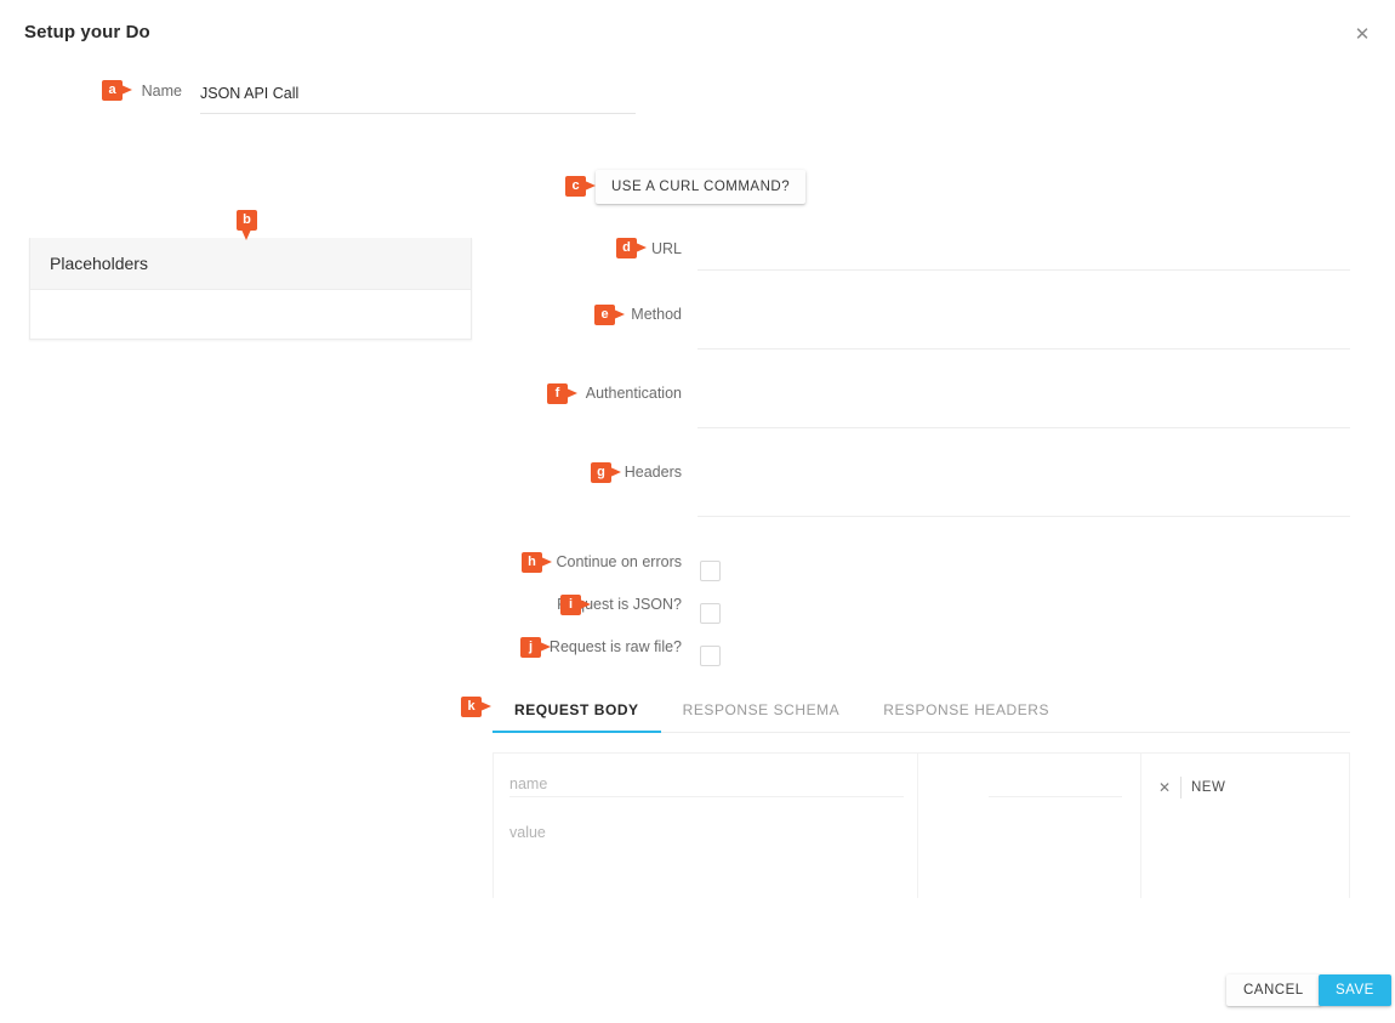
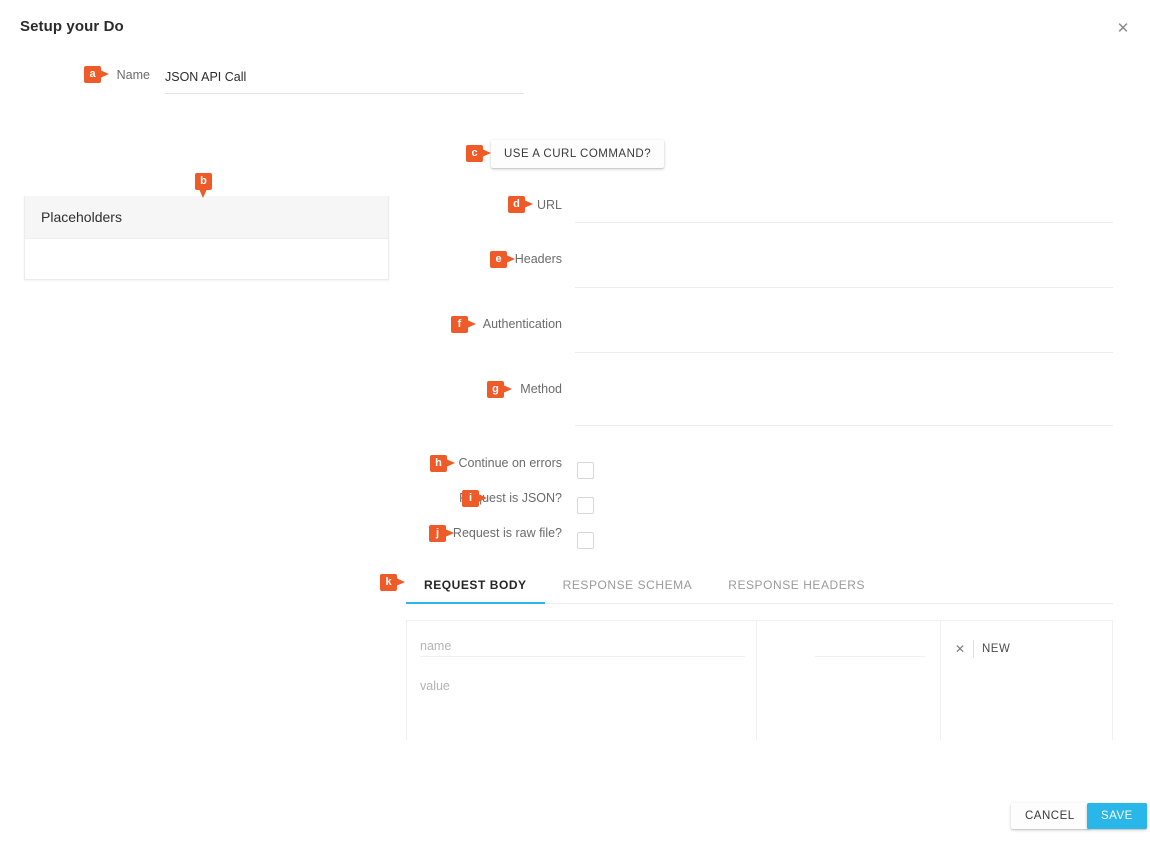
  Setup your Do
  ✕
  a
  Name
  JSON API Call
  b
  Placeholders
  c
  USE A CURL COMMAND?
  d
  URL
  e
- Method
+ Headers
  f
  Authentication
  g
- Headers
+ Method
  h
  Continue on errors
  i
  est is JSON?
  j
  Request is raw file?
  k
  REQUEST BODY
  RESPONSE SCHEMA
  RESPONSE HEADERS
  name
  value
  ✕
  NEW
  CANCEL
  SAVE
